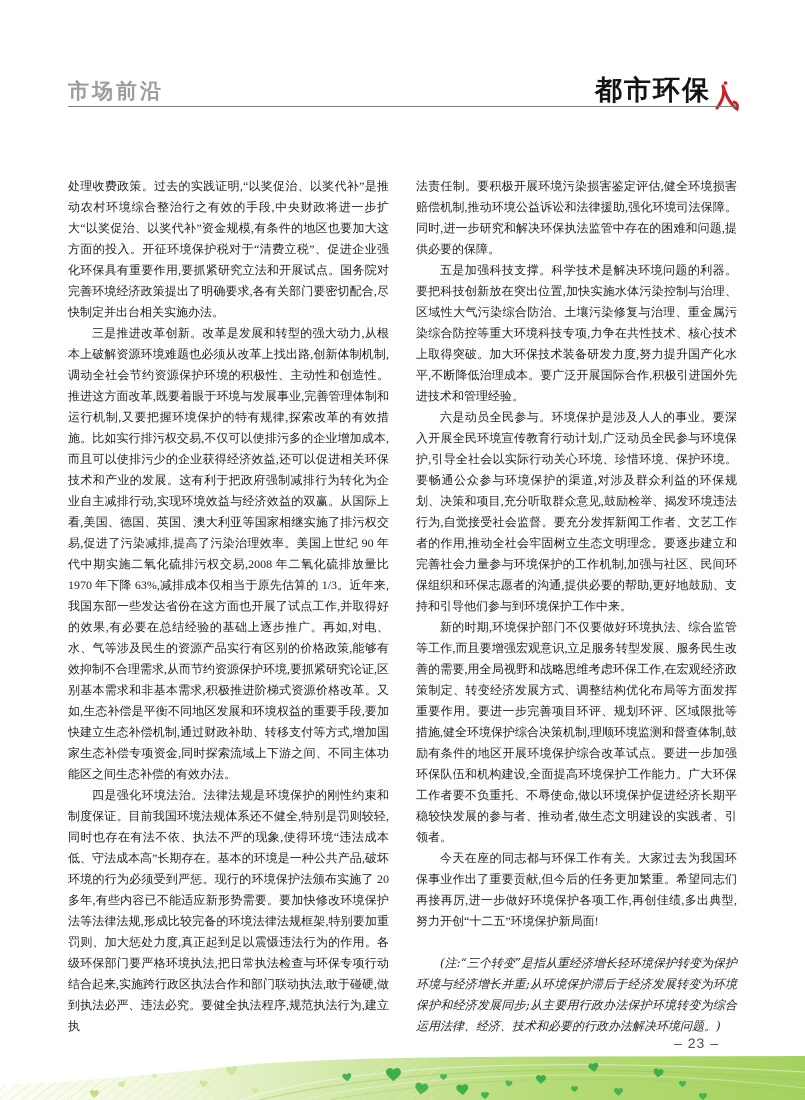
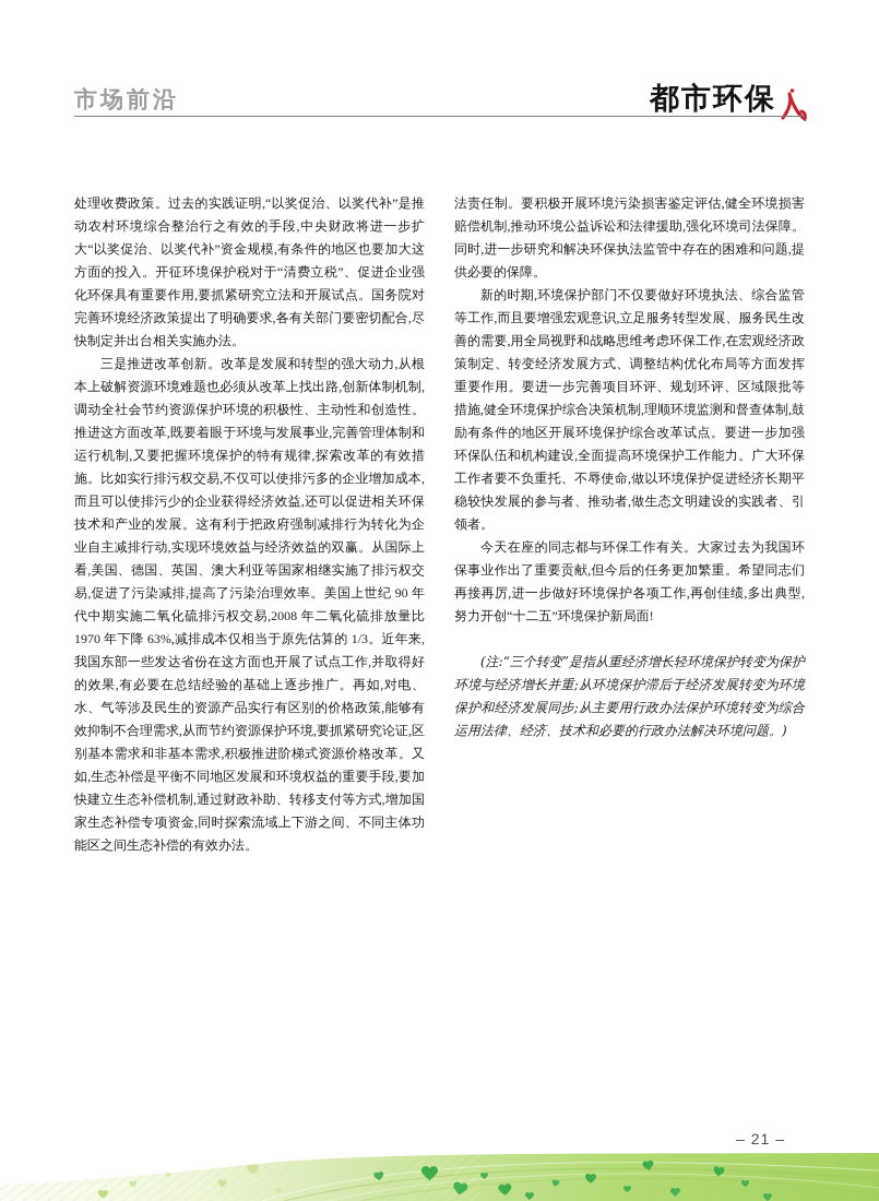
  市场前沿
  都市环保
  处理收费政策。过去的实践证明,“以奖促治、以奖代补”是推动农村环境综合整治行之有效的手段,中央财政将进一步扩大“以奖促治、以奖代补”资金规模,有条件的地区也要加大这方面的投入。开征环境保护税对于“清费立税”、促进企业强化环保具有重要作用,要抓紧研究立法和开展试点。国务院对完善环境经济政策提出了明确要求,各有关部门要密切配合,尽快制定并出台相关实施办法。
  三是推进改革创新。改革是发展和转型的强大动力,从根本上破解资源环境难题也必须从改革上找出路,创新体制机制,调动全社会节约资源保护环境的积极性、主动性和创造性。推进这方面改革,既要着眼于环境与发展事业,完善管理体制和运行机制,又要把握环境保护的特有规律,探索改革的有效措施。比如实行排污权交易,不仅可以使排污多的企业增加成本,而且可以使排污少的企业获得经济效益,还可以促进相关环保技术和产业的发展。这有利于把政府强制减排行为转化为企业自主减排行动,实现环境效益与经济效益的双赢。从国际上看,美国、德国、英国、澳大利亚等国家相继实施了排污权交易,促进了污染减排,提高了污染治理效率。美国上世纪 90 年代中期实施二氧化硫排污权交易,2008 年二氧化硫排放量比 1970 年下降 63%,减排成本仅相当于原先估算的 1/3。近年来,我国东部一些发达省份在这方面也开展了试点工作,并取得好的效果,有必要在总结经验的基础上逐步推广。再如,对电、水、气等涉及民生的资源产品实行有区别的价格政策,能够有效抑制不合理需求,从而节约资源保护环境,要抓紧研究论证,区别基本需求和非基本需求,积极推进阶梯式资源价格改革。又如,生态补偿是平衡不同地区发展和环境权益的重要手段,要加快建立生态补偿机制,通过财政补助、转移支付等方式,增加国家生态补偿专项资金,同时探索流域上下游之间、不同主体功能区之间生态补偿的有效办法。
- 四是强化环境法治。法律法规是环境保护的刚性约束和制度保证。目前我国环境法规体系还不健全,特别是罚则较轻,同时也存在有法不依、执法不严的现象,使得环境“违法成本低、守法成本高”长期存在。基本的环境是一种公共产品,破坏环境的行为必须受到严惩。现行的环境保护法颁布实施了 20 多年,有些内容已不能适应新形势需要。要加快修改环境保护法等法律法规,形成比较完备的环境法律法规框架,特别要加重罚则、加大惩处力度,真正起到足以震慑违法行为的作用。各级环保部门要严格环境执法,把日常执法检查与环保专项行动结合起来,实施跨行政区执法合作和部门联动执法,敢于碰硬,做到执法必严、违法必究。要健全执法程序,规范执法行为,建立执
  法责任制。要积极开展环境污染损害鉴定评估,健全环境损害赔偿机制,推动环境公益诉讼和法律援助,强化环境司法保障。同时,进一步研究和解决环保执法监管中存在的困难和问题,提供必要的保障。
- 五是加强科技支撑。科学技术是解决环境问题的利器。要把科技创新放在突出位置,加快实施水体污染控制与治理、区域性大气污染综合防治、土壤污染修复与治理、重金属污染综合防控等重大环境科技专项,力争在共性技术、核心技术上取得突破。加大环保技术装备研发力度,努力提升国产化水平,不断降低治理成本。要广泛开展国际合作,积极引进国外先进技术和管理经验。
- 六是动员全民参与。环境保护是涉及人人的事业。要深入开展全民环境宣传教育行动计划,广泛动员全民参与环境保护,引导全社会以实际行动关心环境、珍惜环境、保护环境。要畅通公众参与环境保护的渠道,对涉及群众利益的环保规划、决策和项目,充分听取群众意见,鼓励检举、揭发环境违法行为,自觉接受社会监督。要充分发挥新闻工作者、文艺工作者的作用,推动全社会牢固树立生态文明理念。要逐步建立和完善社会力量参与环境保护的工作机制,加强与社区、民间环保组织和环保志愿者的沟通,提供必要的帮助,更好地鼓励、支持和引导他们参与到环境保护工作中来。
  新的时期,环境保护部门不仅要做好环境执法、综合监管等工作,而且要增强宏观意识,立足服务转型发展、服务民生改善的需要,用全局视野和战略思维考虑环保工作,在宏观经济政策制定、转变经济发展方式、调整结构优化布局等方面发挥重要作用。要进一步完善项目环评、规划环评、区域限批等措施,健全环境保护综合决策机制,理顺环境监测和督查体制,鼓励有条件的地区开展环境保护综合改革试点。要进一步加强环保队伍和机构建设,全面提高环境保护工作能力。广大环保工作者要不负重托、不辱使命,做以环境保护促进经济长期平稳较快发展的参与者、推动者,做生态文明建设的实践者、引领者。
  今天在座的同志都与环保工作有关。大家过去为我国环保事业作出了重要贡献,但今后的任务更加繁重。希望同志们再接再厉,进一步做好环境保护各项工作,再创佳绩,多出典型,努力开创“十二五”环境保护新局面!
  (注:“三个转变”是指从重经济增长轻环境保护转变为保护环境与经济增长并重;从环境保护滞后于经济发展转变为环境保护和经济发展同步;从主要用行政办法保护环境转变为综合运用法律、经济、技术和必要的行政办法解决环境问题。)
- – 23 –
+ – 21 –
